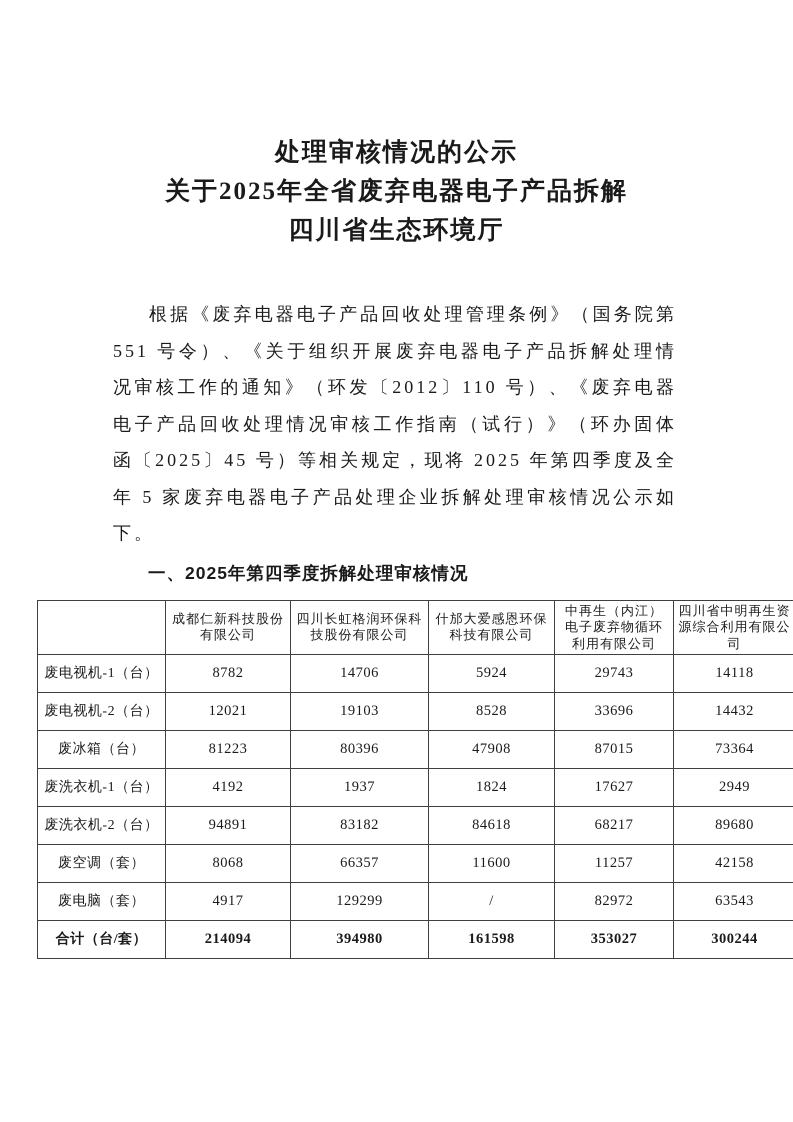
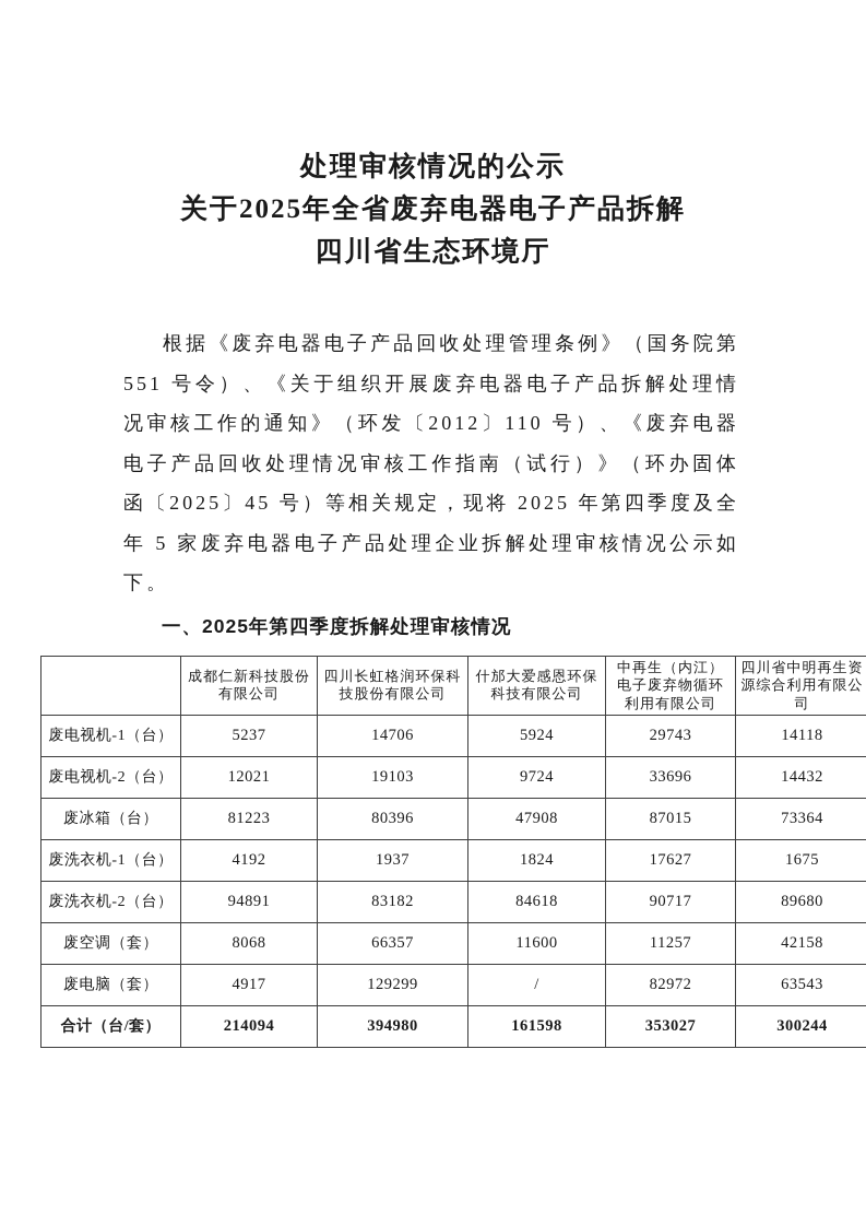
  处理审核情况的公示
  关于2025年全省废弃电器电子产品拆解
  四川省生态环境厅
  根据《废弃电器电子产品回收处理管理条例》（国务院第 551 号令）、《关于组织开展废弃电器电子产品拆解处理情况审核工作的通知》（环发〔2012〕110 号）、《废弃电器电子产品回收处理情况审核工作指南（试行）》（环办固体函〔2025〕45 号）等相关规定，现将 2025 年第四季度及全年 5 家废弃电器电子产品处理企业拆解处理审核情况公示如下。
  一、2025年第四季度拆解处理审核情况
  	成都仁新科技股份有限公司	四川长虹格润环保科技股份有限公司	什邡大爱感恩环保科技有限公司	中再生（内江）电子废弃物循环利用有限公司	四川省中明再生资源综合利用有限公司
- 废电视机-1（台）	8782	14706	5924	29743	14118
+ 废电视机-1（台）	5237	14706	5924	29743	14118
- 废电视机-2（台）	12021	19103	8528	33696	14432
+ 废电视机-2（台）	12021	19103	9724	33696	14432
  废冰箱（台）	81223	80396	47908	87015	73364
- 废洗衣机-1（台）	4192	1937	1824	17627	2949
+ 废洗衣机-1（台）	4192	1937	1824	17627	1675
- 废洗衣机-2（台）	94891	83182	84618	68217	89680
+ 废洗衣机-2（台）	94891	83182	84618	90717	89680
  废空调（套）	8068	66357	11600	11257	42158
  废电脑（套）	4917	129299	/	82972	63543
  合计（台/套）	214094	394980	161598	353027	300244
